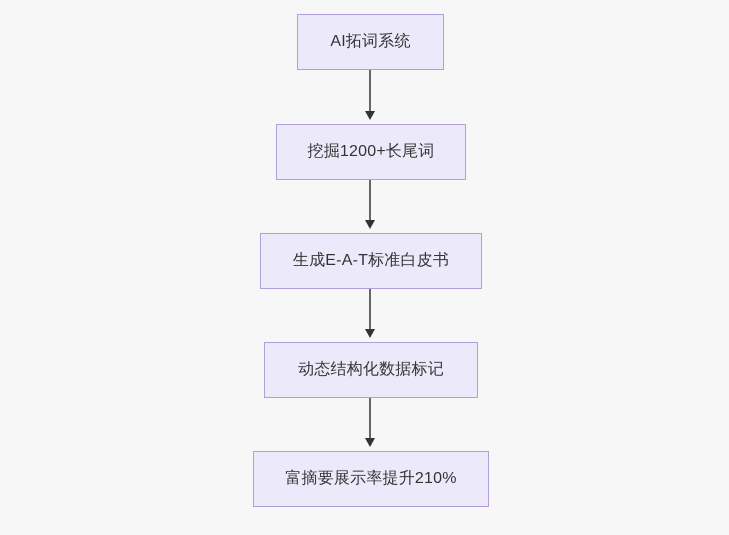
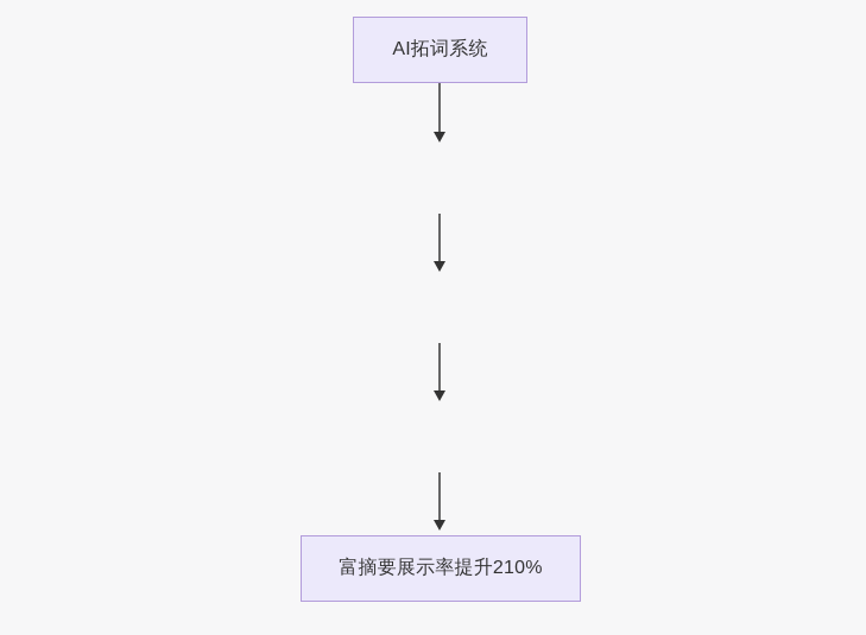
  AI拓词系统
- 挖掘1200+长尾词
- 生成E-A-T标准白皮书
- 动态结构化数据标记
  富摘要展示率提升210%
